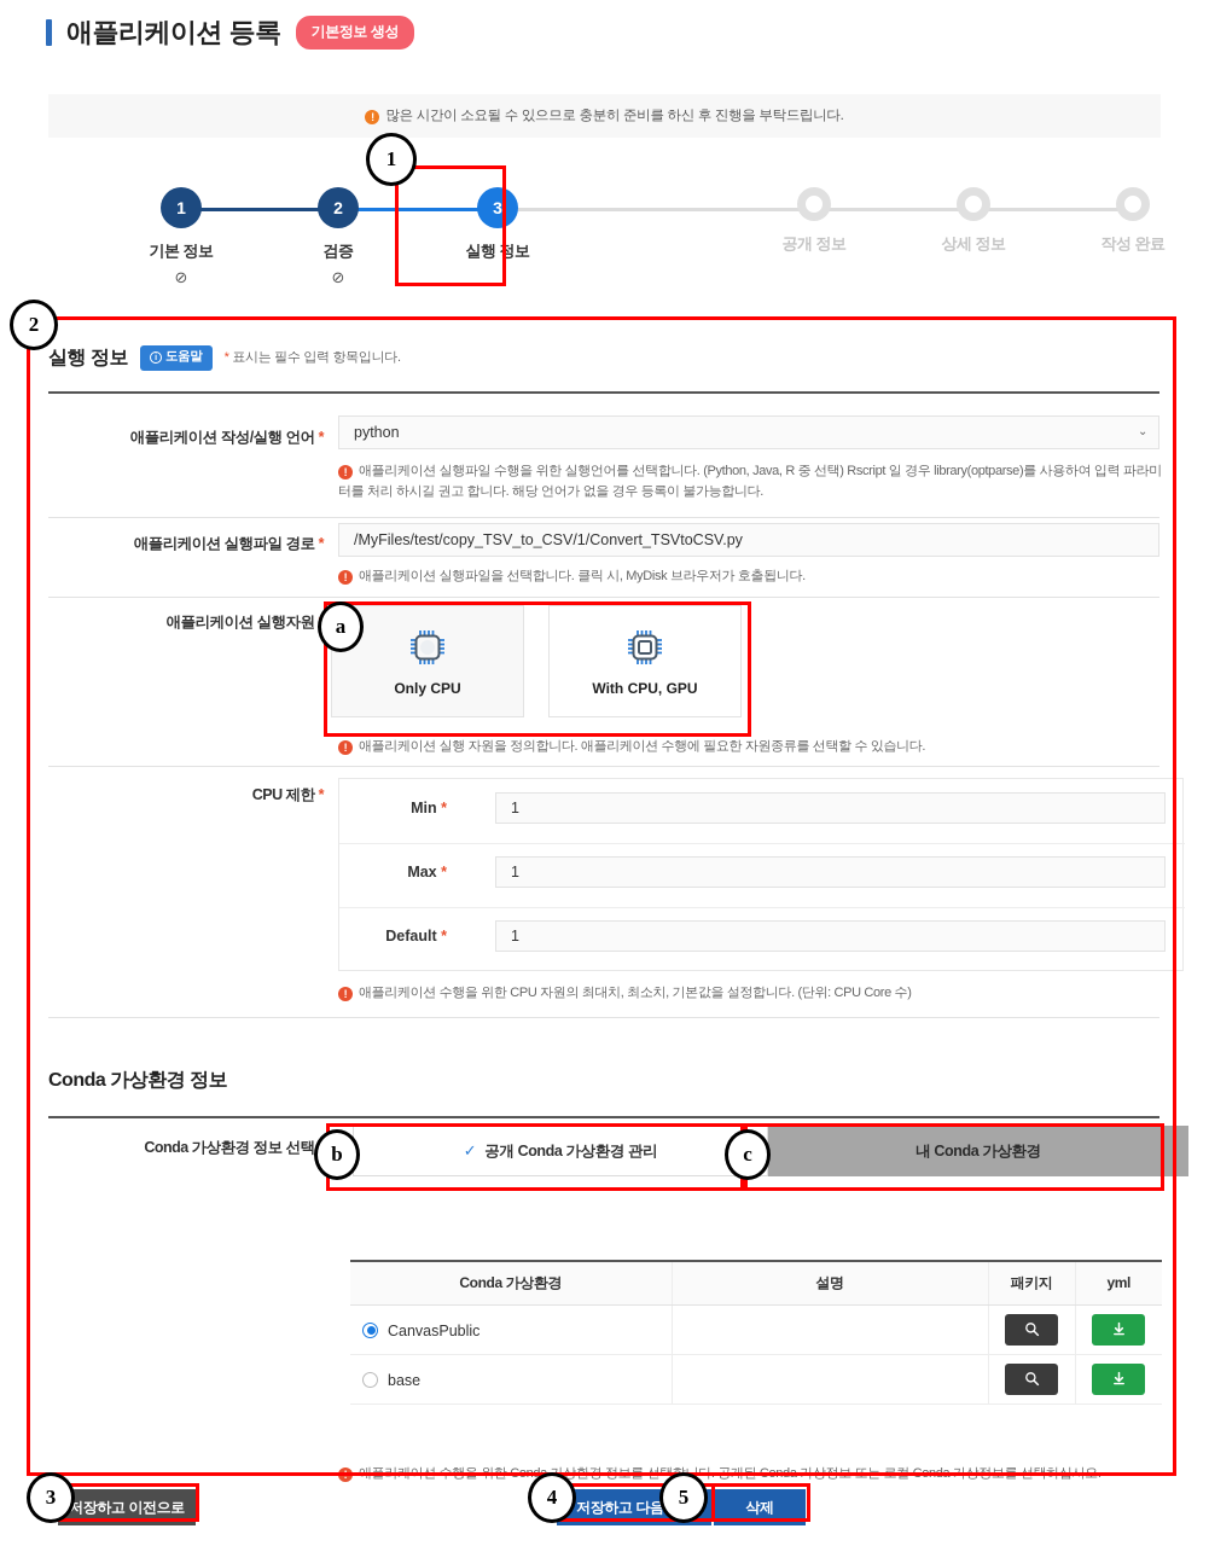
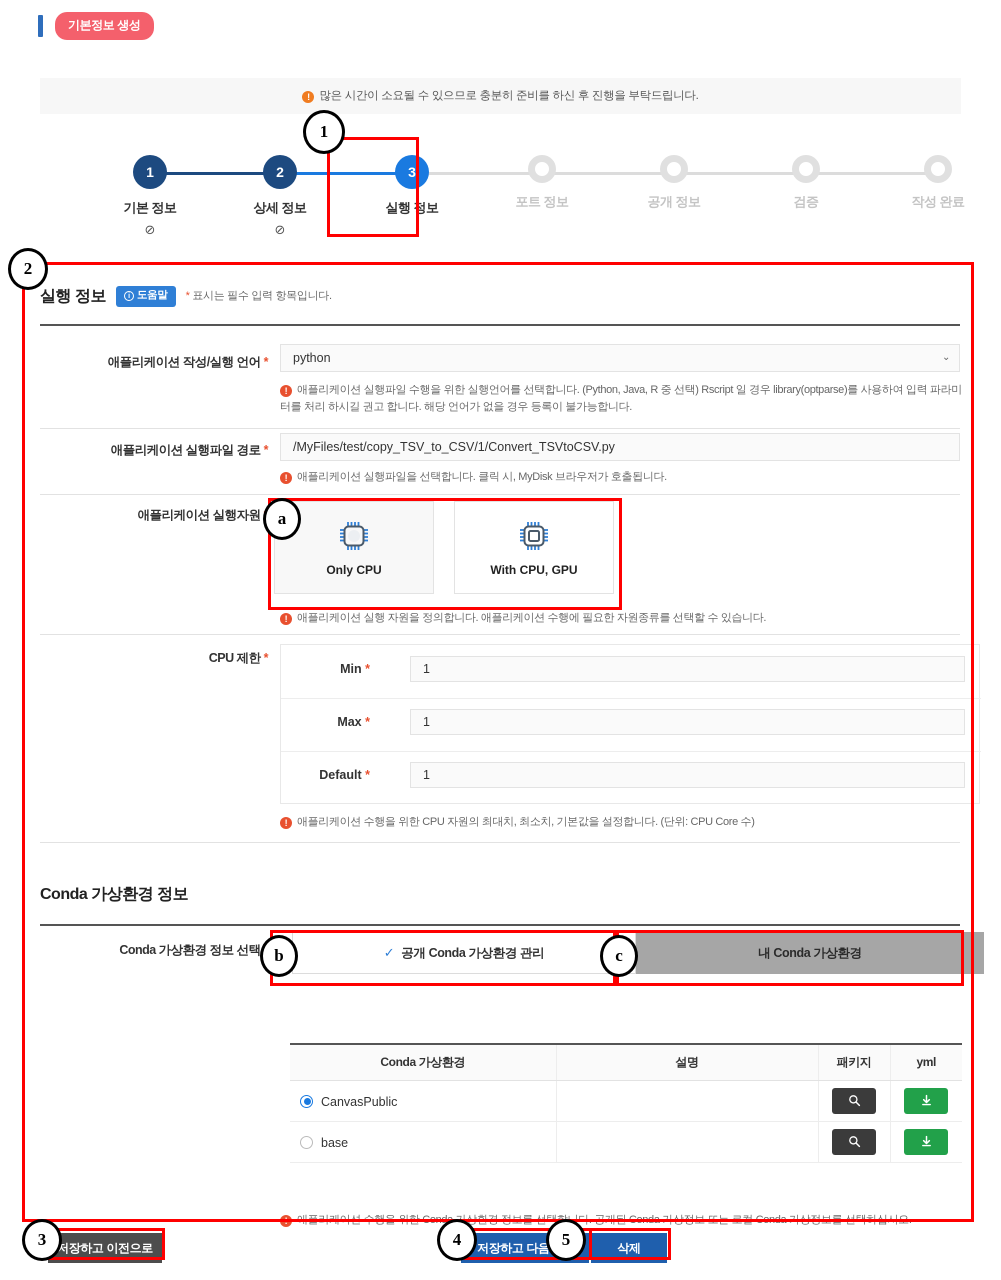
- 애플리케이션 등록
  기본정보 생성
  ! 많은 시간이 소요될 수 있으므로 충분히 준비를 하신 후 진행을 부탁드립니다.
  1
  기본 정보
  ⊘
  2
- 검증
+ 상세 정보
  ⊘
  3
  실행 정보
+ 포트 정보
  공개 정보
- 상세 정보
+ 검증
  작성 완료
  실행 정보
  도움말
  * 표시는 필수 입력 항목입니다.
  애플리케이션 작성/실행 언어 *
  python
  ⌄
  ! 애플리케이션 실행파일 수행을 위한 실행언어를 선택합니다. (Python, Java, R 중 선택) Rscript 일 경우 library(optparse)를 사용하여 입력 파라미터를 처리 하시길 권고 합니다. 해당 언어가 없을 경우 등록이 불가능합니다.
  애플리케이션 실행파일 경로 *
  /MyFiles/test/copy_TSV_to_CSV/1/Convert_TSVtoCSV.py
  ! 애플리케이션 실행파일을 선택합니다. 클릭 시, MyDisk 브라우저가 호출됩니다.
  애플리케이션 실행자원
  Only CPU
  With CPU, GPU
  ! 애플리케이션 실행 자원을 정의합니다. 애플리케이션 수행에 필요한 자원종류를 선택할 수 있습니다.
  CPU 제한 *
  Min *
  1
  Max *
  1
  Default *
  1
  ! 애플리케이션 수행을 위한 CPU 자원의 최대치, 최소치, 기본값을 설정합니다. (단위: CPU Core 수)
  Conda 가상환경 정보
  Conda 가상환경 정보 선택
  ✓
  공개 Conda 가상환경 관리
  내 Conda 가상환경
  ! 애플리케이션 수행을 위한 Cond상환경 정보를 선택다. 공개된 Conda 가상정보 또는 로컬 Conda 가상정보를 선택하십시오.
  Conda 가상환경	설명	패키지	yml
  CanvasPublic
  base
  저장하고 이전으로
  저장하고 다음
  삭제
  1
  2
  a
  b
  c
  3
  4
  5
